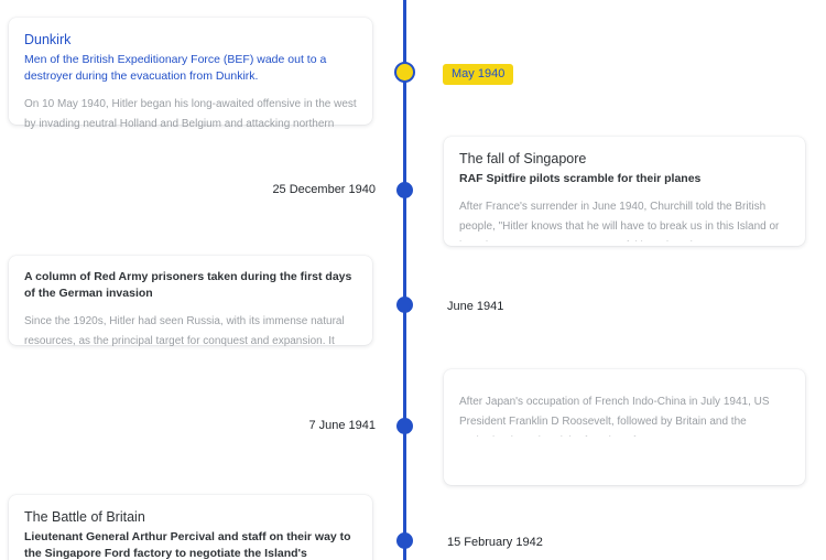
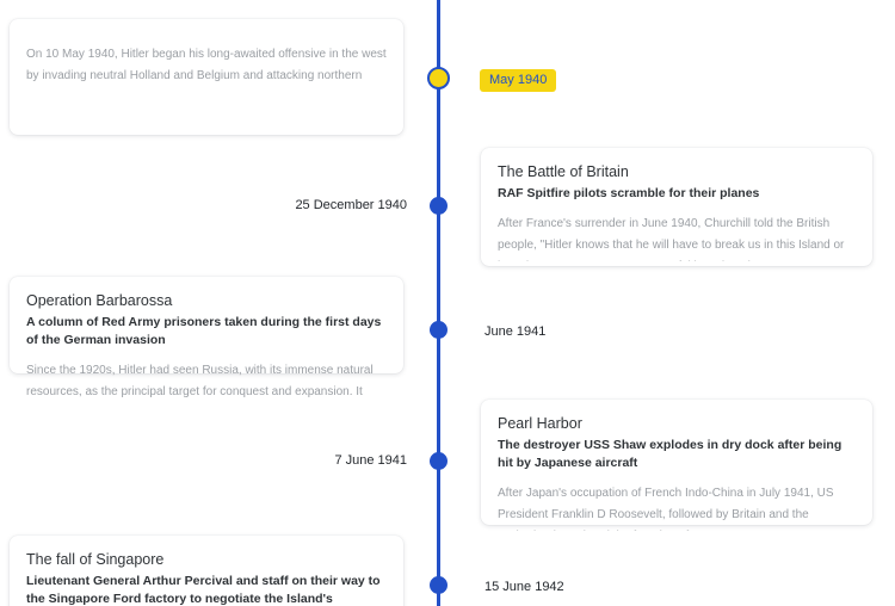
- Dunkirk
- Men of the British Expeditionary Force (BEF) wade out to a destroyer during the evacuation from Dunkirk.
  On 10 May 1940, Hitler began his long-awaited offensive in the west by invading neutral Holland and Belgium and attacking northern
  May 1940
- The fall of Singapore
+ The Battle of Britain
  RAF Spitfire pilots scramble for their planes
  After France's surrender in June 1940, Churchill told the British people, "Hitler knows that he will have to break us in this Island or
  25 December 1940
+ Operation Barbarossa
  A column of Red Army prisoners taken during the first days of the German invasion
  Since the 1920s, Hitler had seen Russia, with its immense natural resources, as the principal target for conquest and expansion. It
  June 1941
+ Pearl Harbor
+ The destroyer USS Shaw explodes in dry dock after being hit by Japanese aircraft
  After Japan's occupation of French Indo-China in July 1941, US President Franklin D Roosevelt, followed by Britain and the
  7 June 1941
- The Battle of Britain
+ The fall of Singapore
  Lieutenant General Arthur Percival and staff on their way to the Singapore Ford factory to negotiate the Island's
- 15 February 1942
+ 15 June 1942
